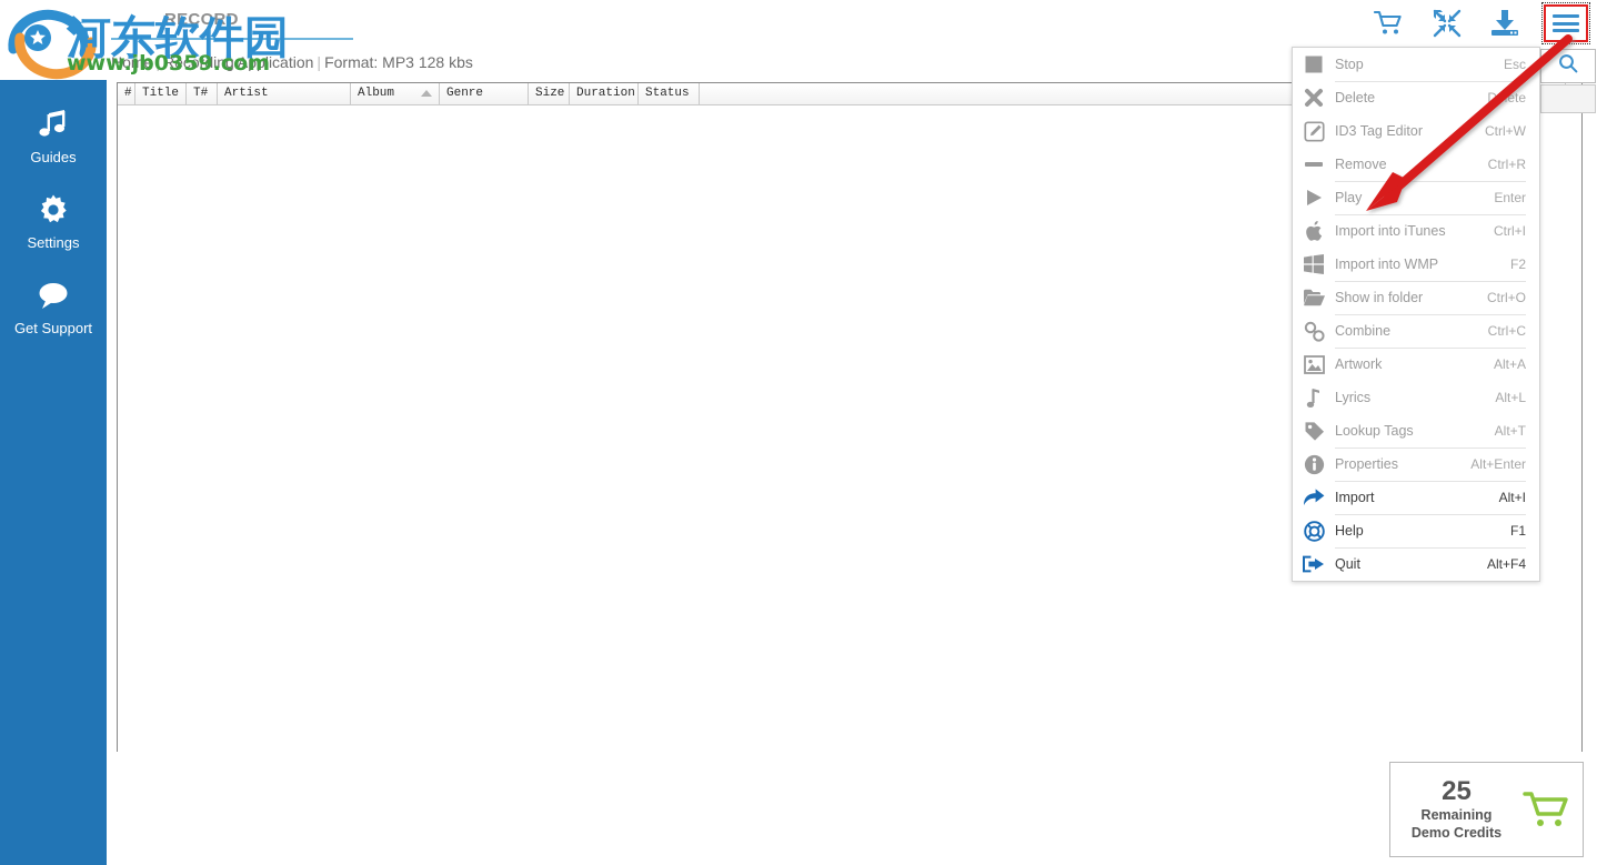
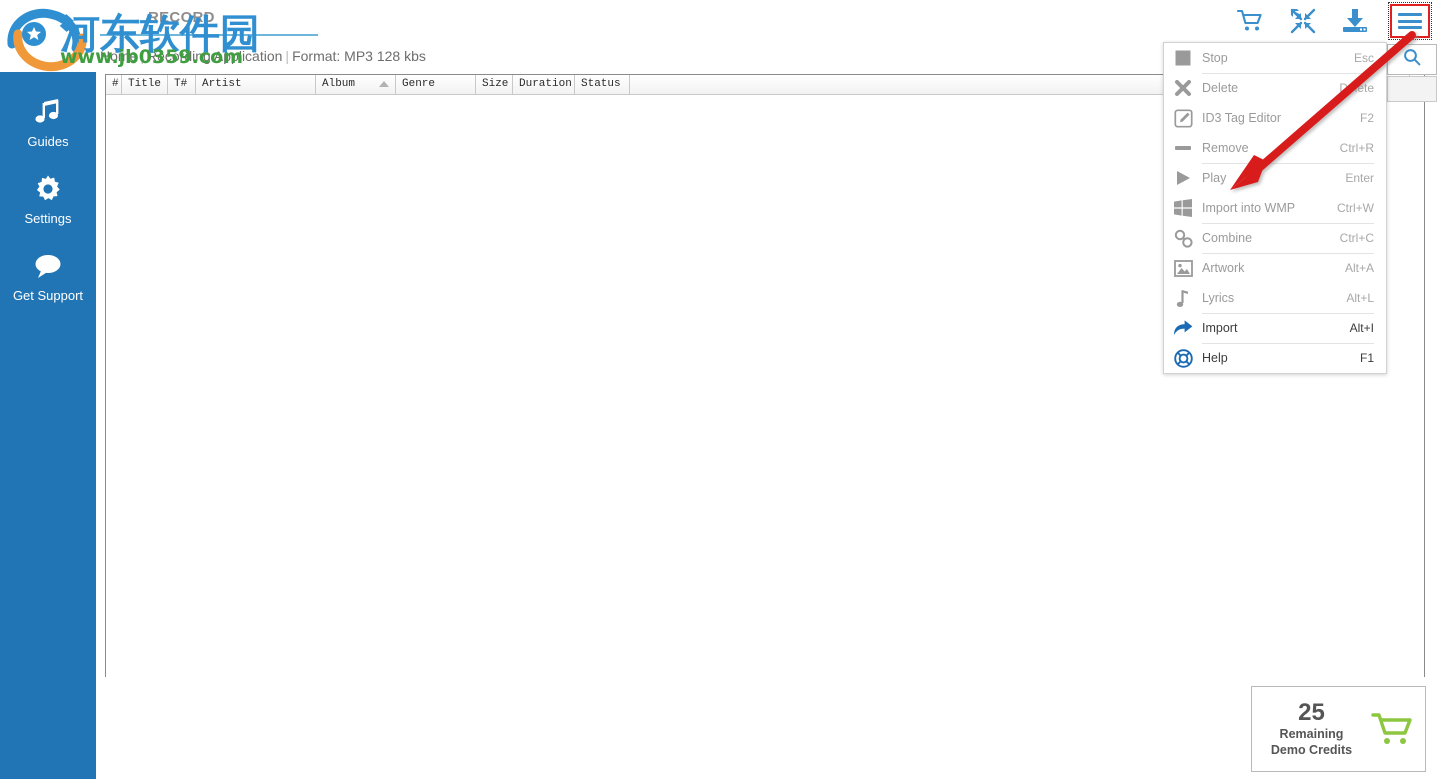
  RECORD
  Home | Recording Application | Format: MP3 128 kbs
  Guides
  Settings
  Get Support
  #
  Title
  T#
  Artist
  Album
  Genre
  Size
  Duration
  Status
  Stop
  Esc
  Delete
  ID3 Tag Editor
- Ctrl+W
+ F2
  Remove
  Ctrl+R
  Play
  Enter
- Import into iTunes
- Ctrl+I
  Import into WMP
- F2
+ Ctrl+W
- Show in folder
- Ctrl+O
  Combine
  Ctrl+C
  Artwork
  Alt+A
  Lyrics
  Alt+L
- Lookup Tags
- Alt+T
- Properties
- Alt+Enter
  Import
  Alt+I
  Help
  F1
- Quit
- Alt+F4
  25
  Remaining
  Demo Credits
  河东软件园
  www.jb0359.com
